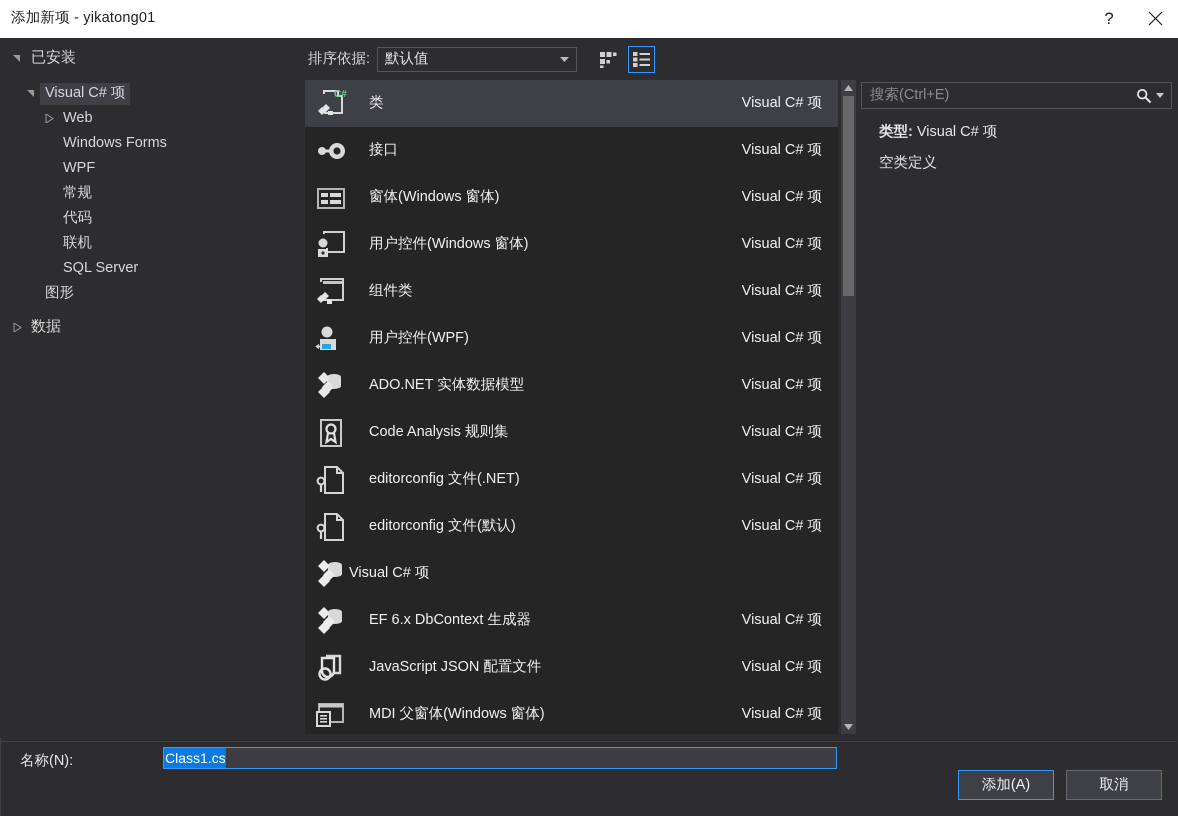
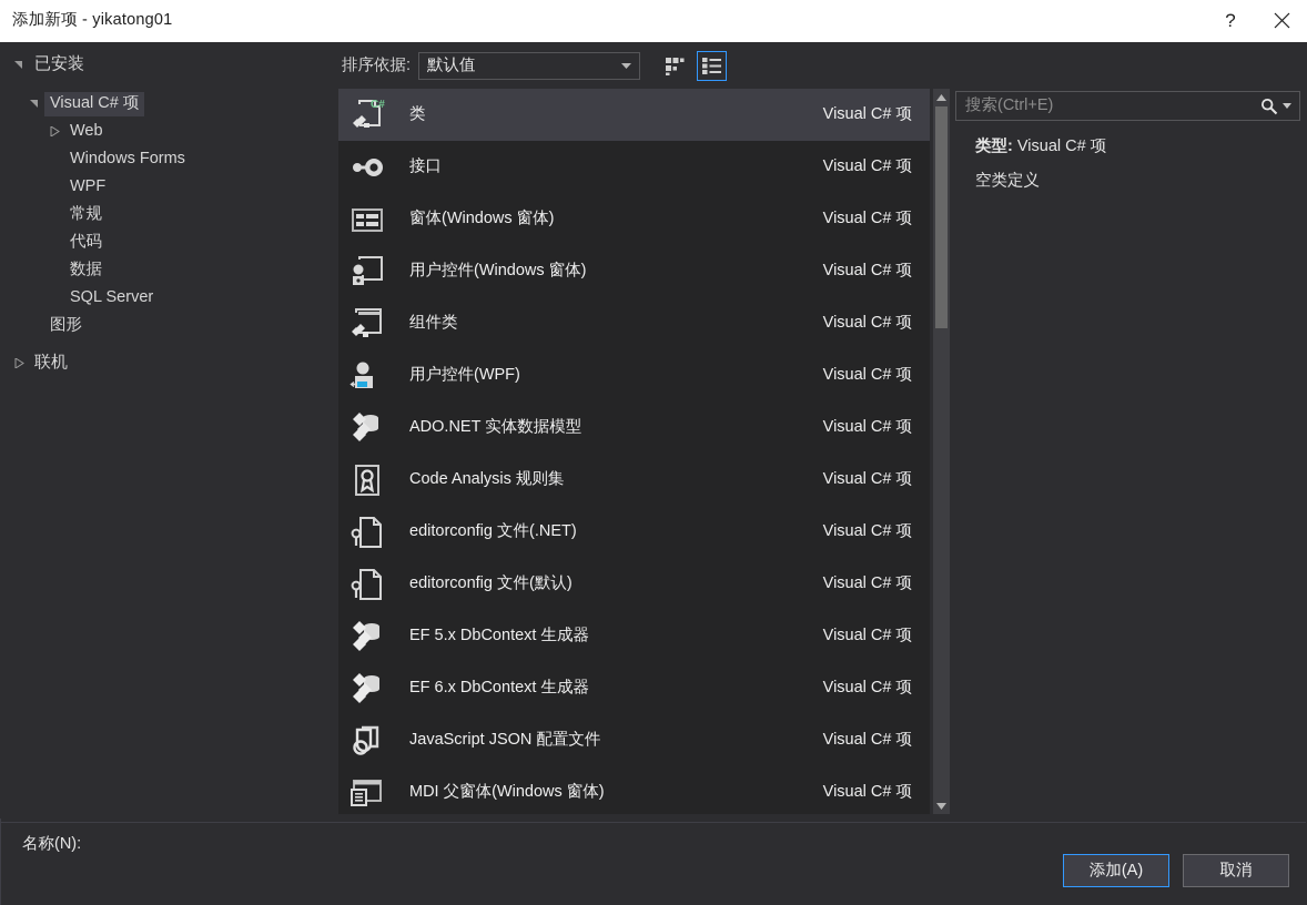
  添加新项 - yikatong01
  ?
  已安装
  Visual C# 项
  Web
  Windows Forms
  WPF
  常规
  代码
- 联机
+ 数据
  SQL Server
  图形
- 数据
+ 联机
  排序依据:
  默认值
  C#
  类
  Visual C# 项
  接口
  Visual C# 项
  窗体(Windows 窗体)
  Visual C# 项
  用户控件(Windows 窗体)
  Visual C# 项
  组件类
  Visual C# 项
  用户控件(WPF)
  Visual C# 项
  ADO.NET 实体数据模型
  Visual C# 项
  Code Analysis 规则集
  Visual C# 项
  editorconfig 文件(.NET)
  Visual C# 项
  editorconfig 文件(默认)
  Visual C# 项
+ EF 5.x DbContext 生成器
  Visual C# 项
  EF 6.x DbContext 生成器
  Visual C# 项
  JavaScript JSON 配置文件
  Visual C# 项
  MDI 父窗体(Windows 窗体)
  Visual C# 项
  搜索(Ctrl+E)
  类型: Visual C# 项
  空类定义
  名称(N):
- Class1.cs
  添加(A)
  取消
